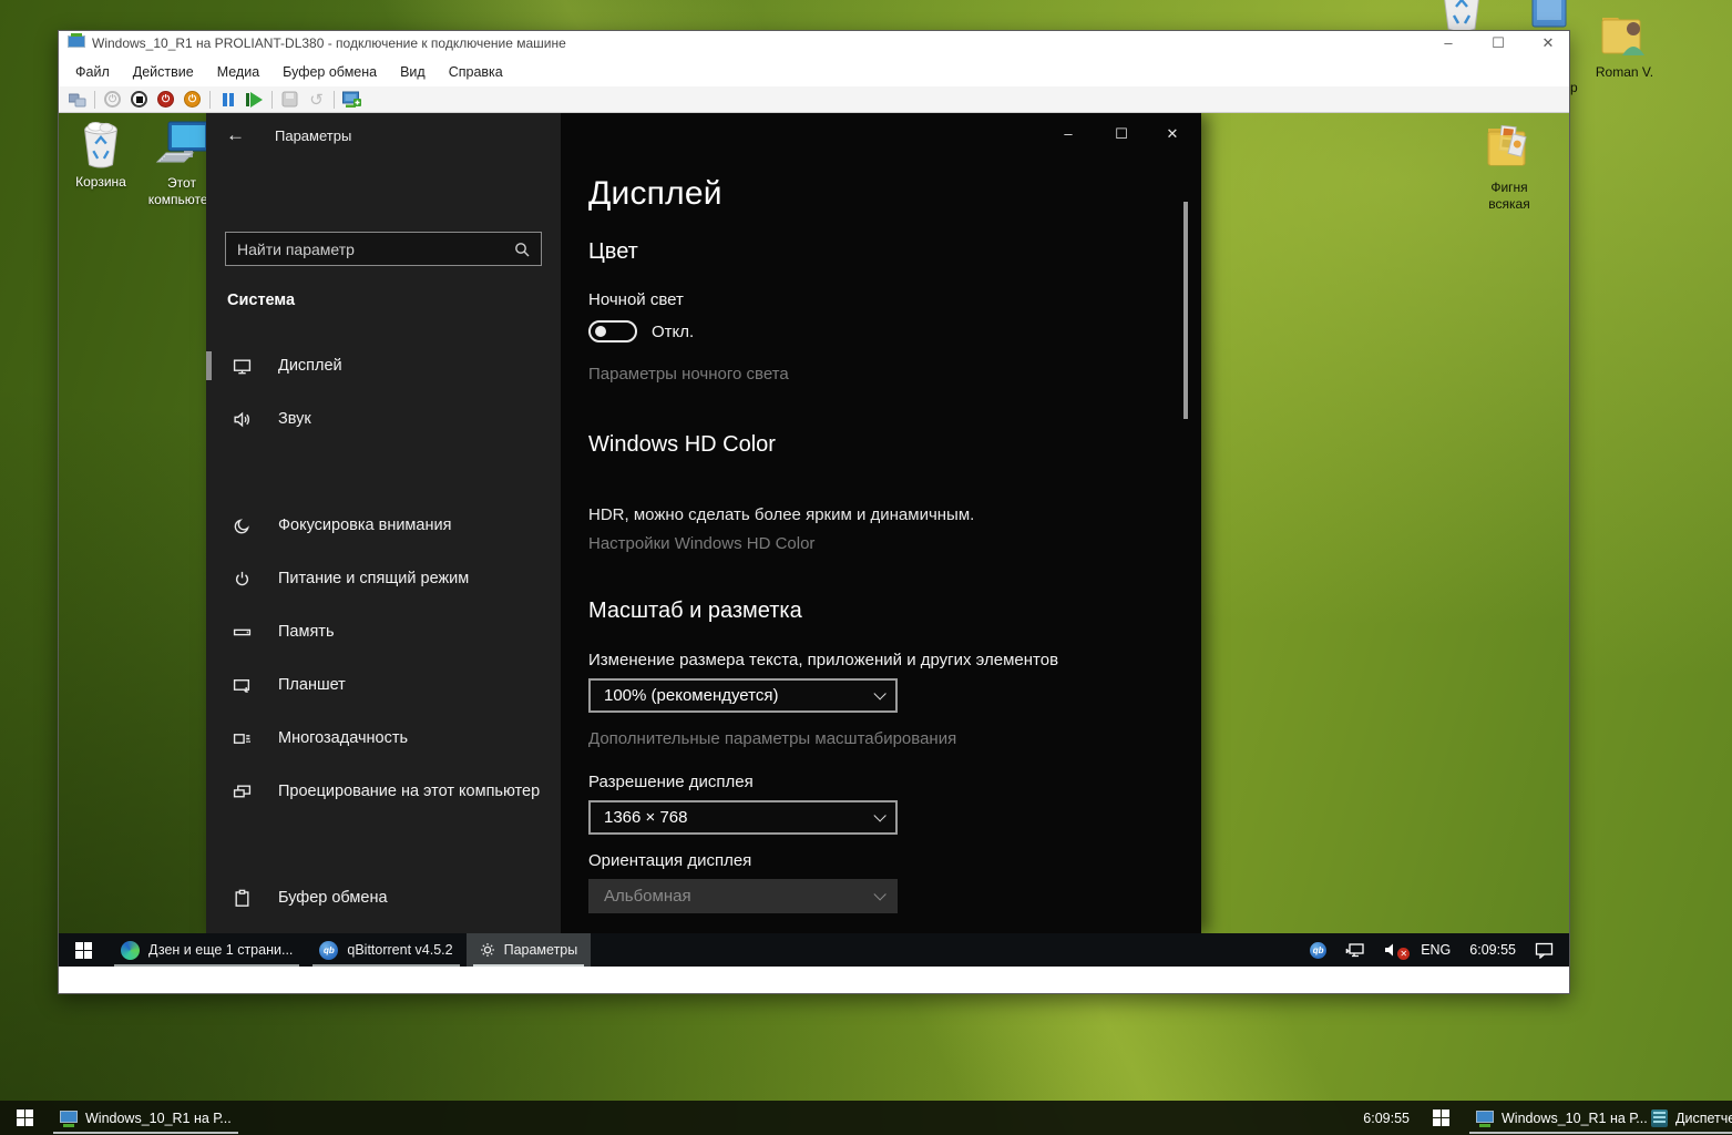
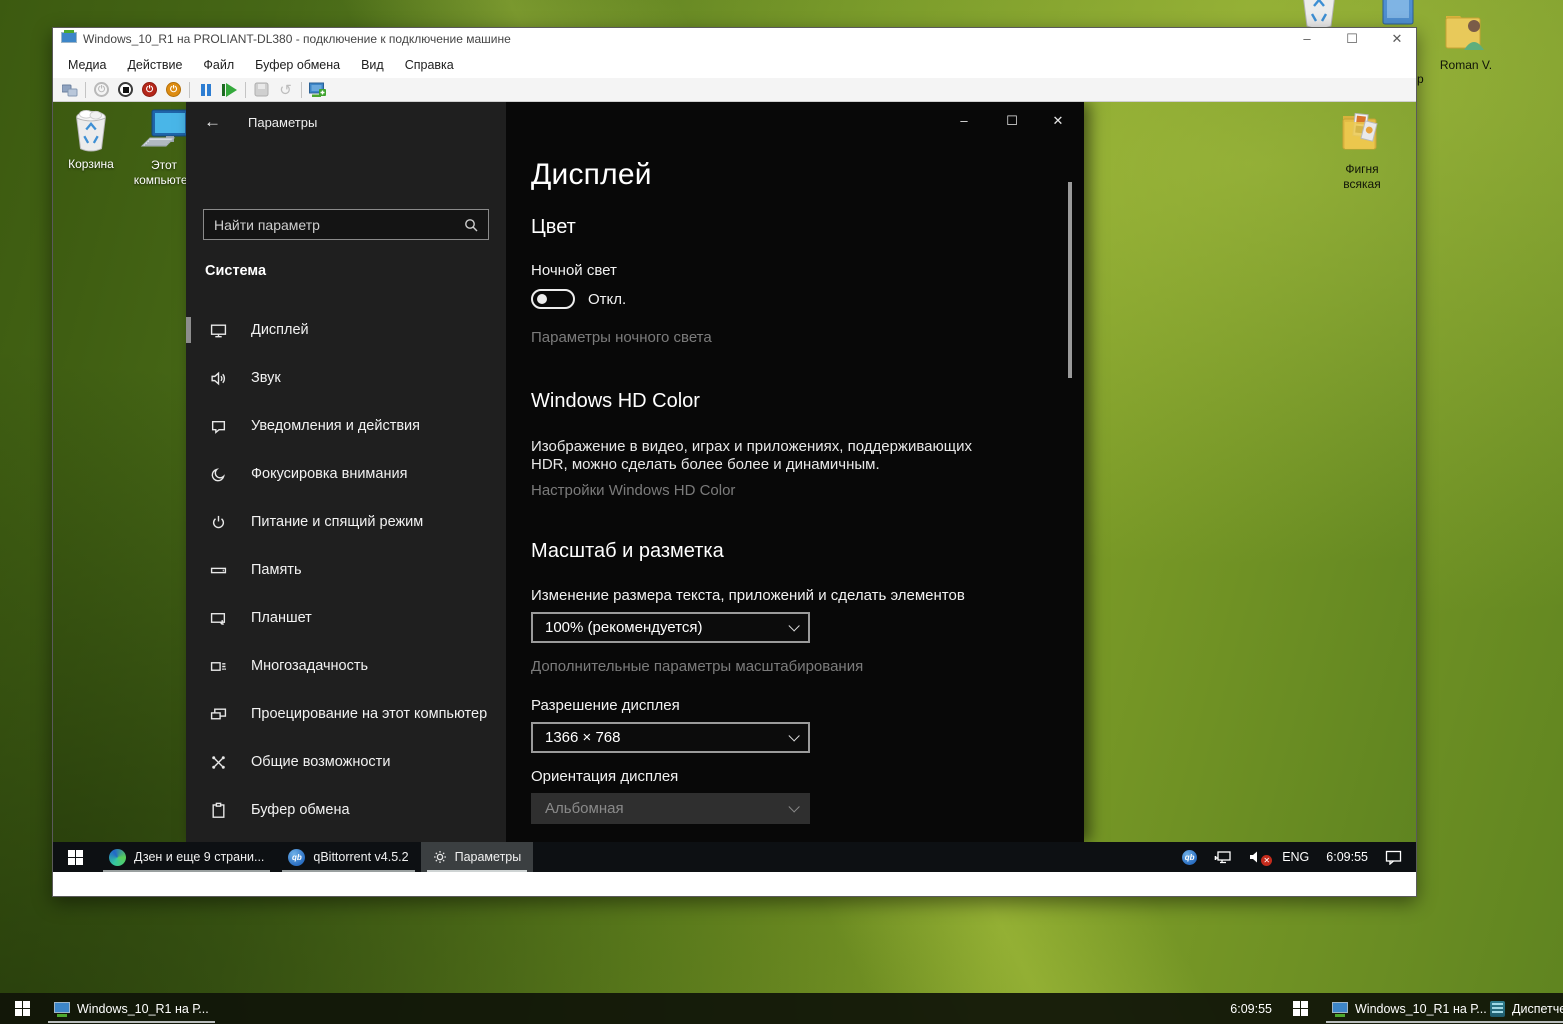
  Roman V.
  р
  Windows_10_R1 на PROLIANT-DL380 - подключение к подключение машине
  –
  ☐
  ✕
- Файл
+ Медиа
  Действие
- Медиа
+ Файл
  Буфер обмена
  Вид
  Справка
  ⏻
  ⏻
  ⏻
  ↺
  Корзина
  Этот компьюте
  Фигня
  всякая
  ←
  Параметры
  Найти параметр
  Система
  Дисплей
  Звук
+ Уведомления и действия
  Фокусировка внимания
  Питание и спящий режим
  Память
  Планшет
  Многозадачность
  Проецирование на этот компьютер
+ Общие возможности
  Буфер обмена
  –
  ☐
  ✕
  Дисплей
  Цвет
  Ночной свет
  Откл.
  Параметры ночного света
  Windows HD Color
+ Изображение в видео, играх и приложениях, поддерживающих
- HDR, можно сделать более ярким и динамичным.
+ HDR, можно сделать более более и динамичным.
  Настройки Windows HD Color
  Масштаб и разметка
- Изменение размера текста, приложений и других элементов
+ Изменение размера текста, приложений и сделать элементов
  100% (рекомендуется)
  Дополнительные параметры масштабирования
  Разрешение дисплея
  1366 × 768
  Ориентация дисплея
  Альбомная
- Дзен и еще 1 страни...
+ Дзен и еще 9 страни...
  qb
  qBittorrent v4.5.2
  Параметры
  qb
  ✕
  ENG
  6:09:55
  Windows_10_R1 на Р...
  6:09:55
  Windows_10_R1 на Р...
  Диспетч
